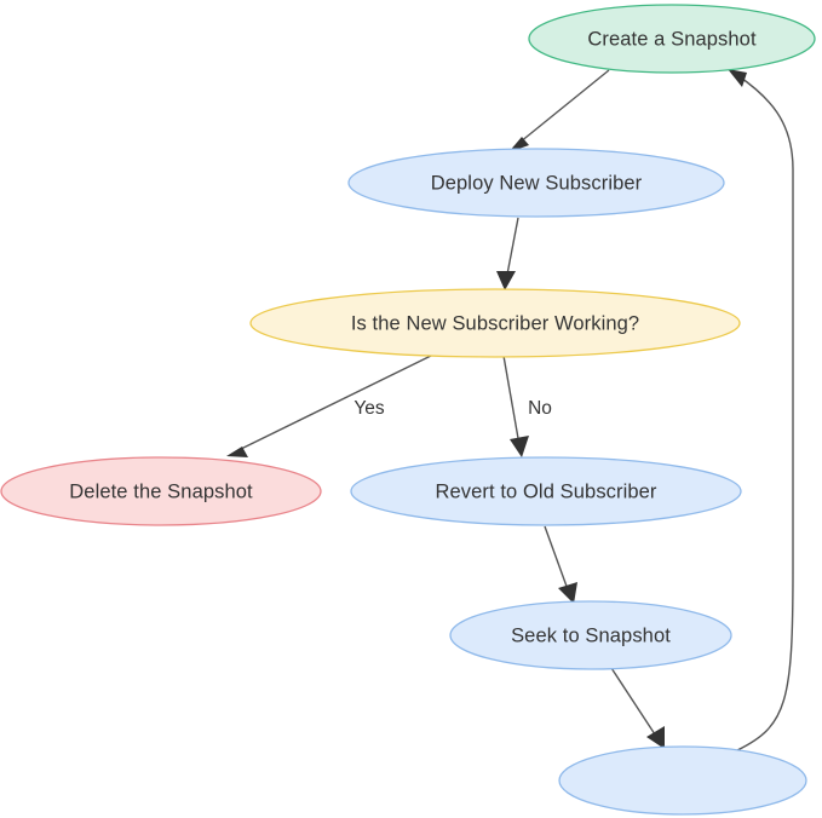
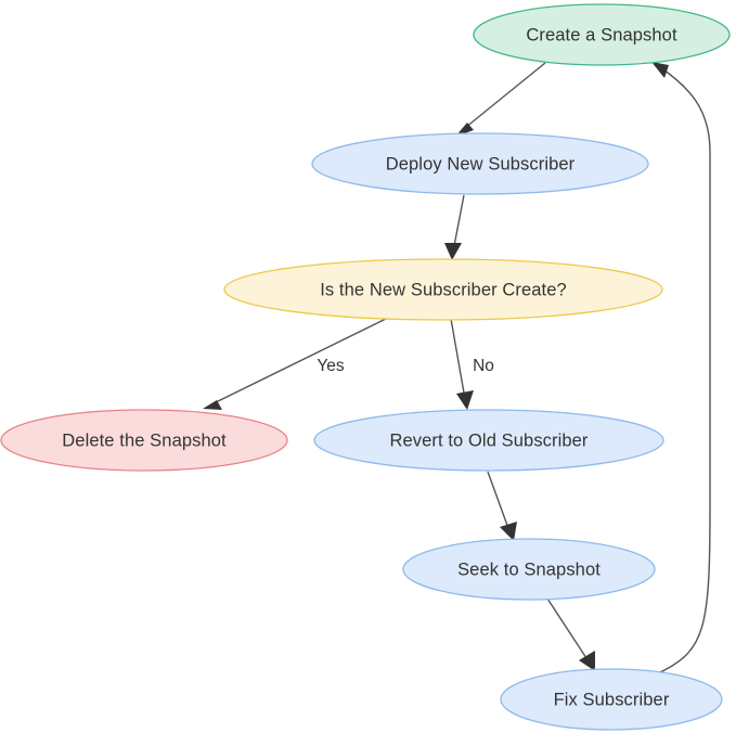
  Create a Snapshot
  Deploy New Subscriber
- Is the New Subscriber Working?
+ Is the New Subscriber Create?
  Delete the Snapshot
  Revert to Old Subscriber
  Seek to Snapshot
+ Fix Subscriber
  Yes
  No
